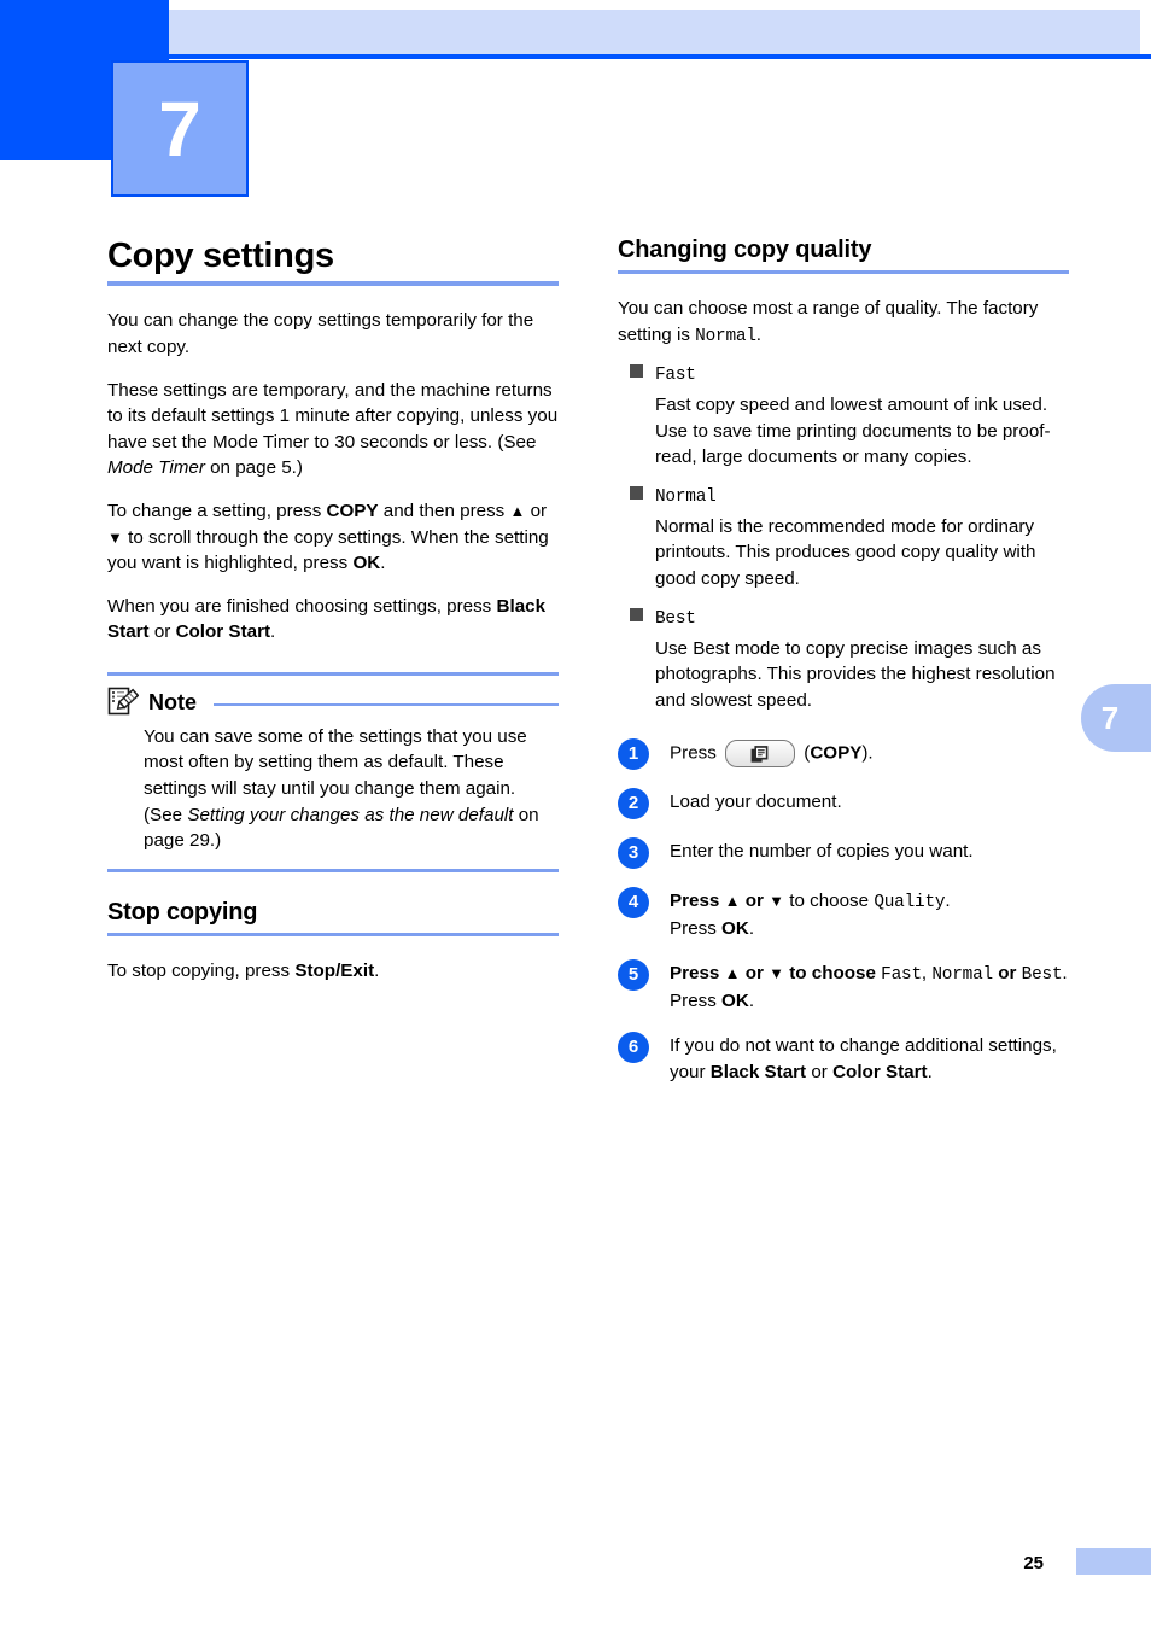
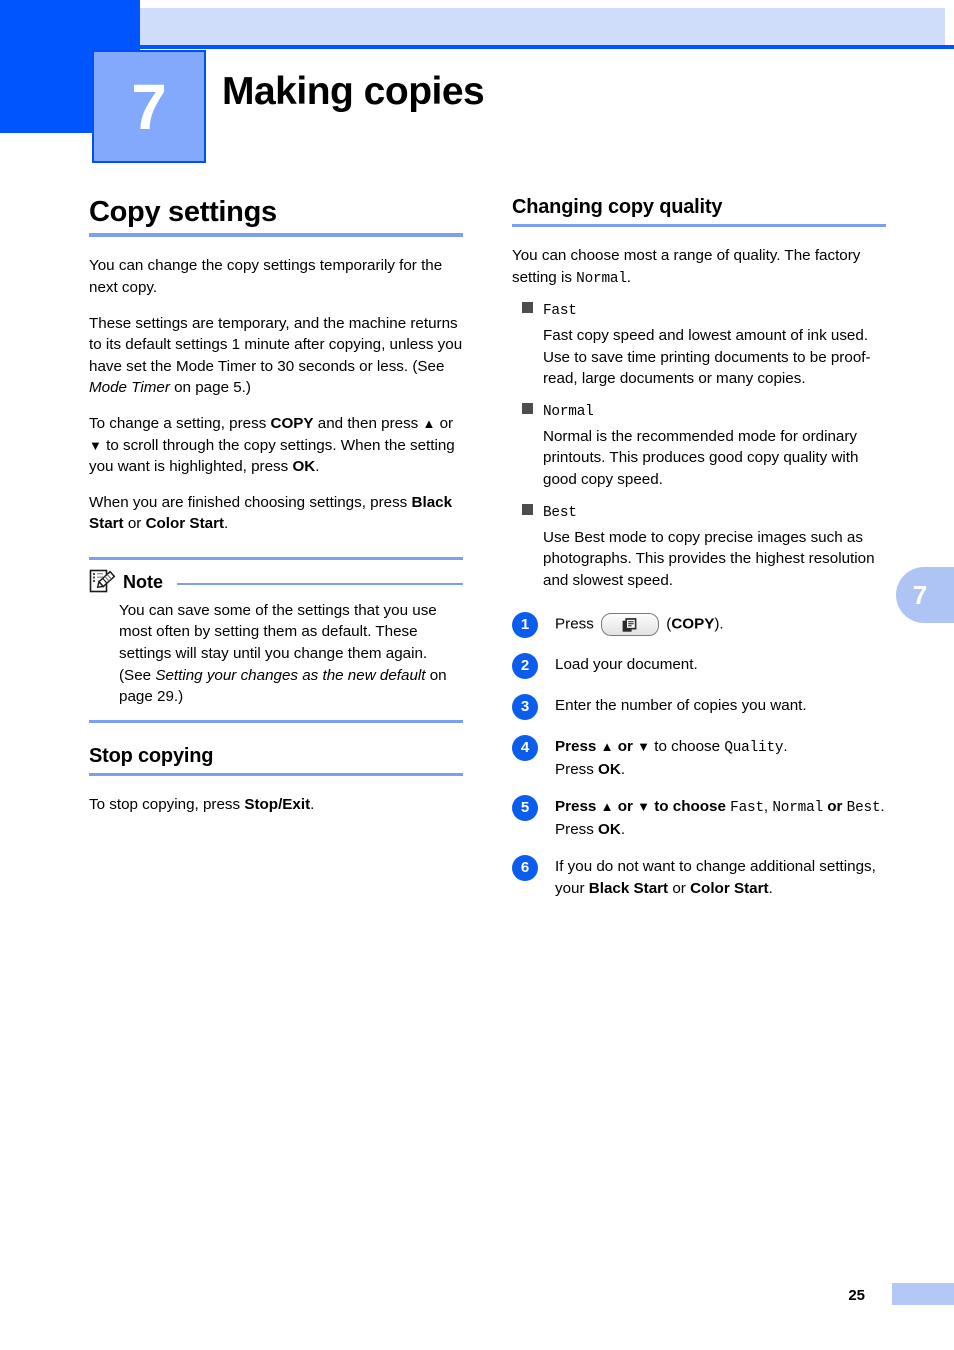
  7
+ Making copies
  7
  Copy settings
  You can change the copy settings temporarily for the next copy.
  These settings are temporary, and the machine returns to its default settings 1 minute after copying, unless you have set the Mode Timer to 30 seconds or less. (See Mode Timer on page 5.)
  To change a setting, press COPY and then press ▲ or ▼ to scroll through the copy settings. When the setting you want is highlighted, press OK.
  When you are finished choosing settings, press Black Start or Color Start.
  Note
  You can save some of the settings that you use most often by setting them as default. These settings will stay until you change them again. (See Setting your changes as the new default on page 29.)
  Stop copying
  To stop copying, press Stop/Exit.
  Changing copy quality
  You can choose most a range of quality. The factory setting is Normal.
  Fast
  Fast copy speed and lowest amount of ink used. Use to save time printing documents to be proof-read, large documents or many copies.
  Normal
  Normal is the recommended mode for ordinary printouts. This produces good copy quality with good copy speed.
  Best
  Use Best mode to copy precise images such as photographs. This provides the highest resolution and slowest speed.
  1
  Press (COPY).
  2
  Load your document.
  3
  Enter the number of copies you want.
  4
  Press ▲ or ▼ to choose Quality.
  Press OK.
  5
  Press ▲ or ▼ to choose Fast, Normal or Best.
  Press OK.
  6
  If you do not want to change additional settings, your Black Start or Color Start.
  25
